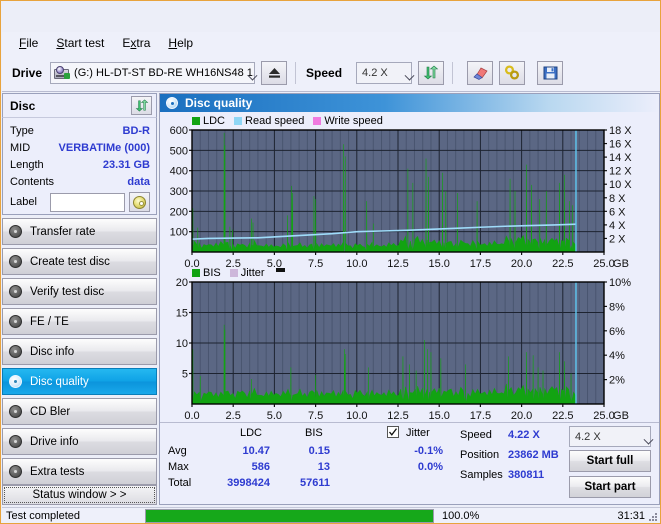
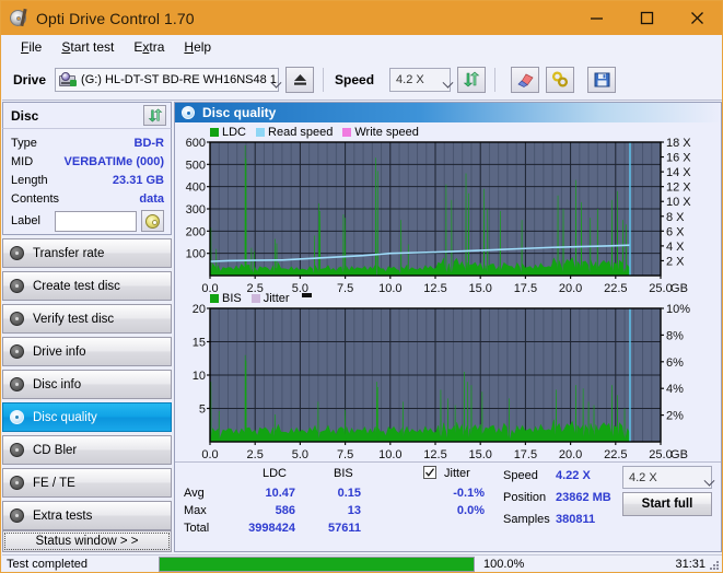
+ Opti Drive Control 1.70
  File
  Start test
  Extra
  Help
  Drive
  (G:) HL-DT-ST BD-RE WH16NS48 1
  Speed
  4.2 X
  Disc
  Type
  BD-R
  MID
  VERBATIMe (000)
  Length
  23.31 GB
  Contents
  data
  Label
  Transfer rate
  Create test disc
  Verify test disc
- FE / TE
+ Drive info
  Disc info
  Disc quality
  CD Bler
- Drive info
+ FE / TE
  Extra tests
  Status window > >
  Disc quality
  LDC
  Read speed
  Write speed
  100
  200
  300
  400
  500
  600
  2 X
  4 X
  6 X
  8 X
  10 X
  12 X
  14 X
  16 X
  18 X
  0.0
  2.5
  5.0
  7.5
  10.0
  12.5
  15.0
  17.5
  20.0
  22.5
  25.0
  GB
  BIS
  Jitter
  5
  10
  15
  20
  2%
  4%
  6%
  8%
  10%
  0.0
  2.5
  5.0
  7.5
  10.0
  12.5
  15.0
  17.5
  20.0
  22.5
  25.0
  GB
  LDC
  BIS
  Jitter
  Avg
  Max
  Total
  10.47
  586
  3998424
  0.15
  13
  57611
  -0.1%
  0.0%
  Speed
  Position
  Samples
  4.22 X
  23862 MB
  380811
  4.2 X
  Start full
- Start part
  Test completed
  100.0%
  31:31
